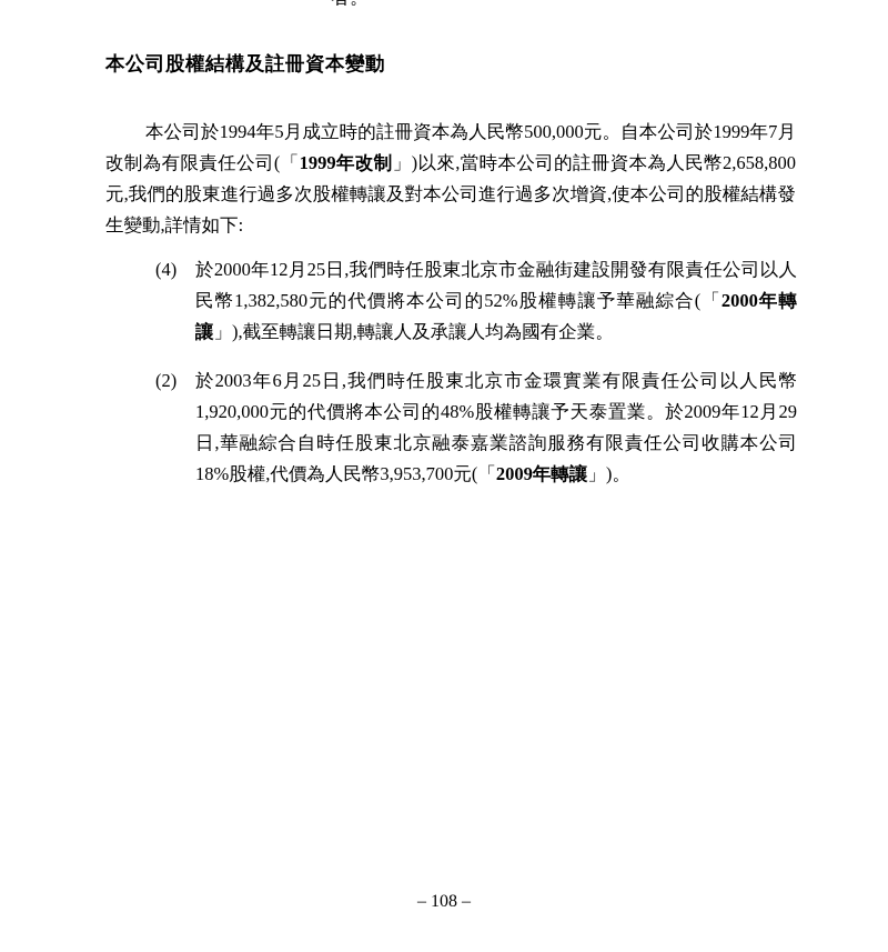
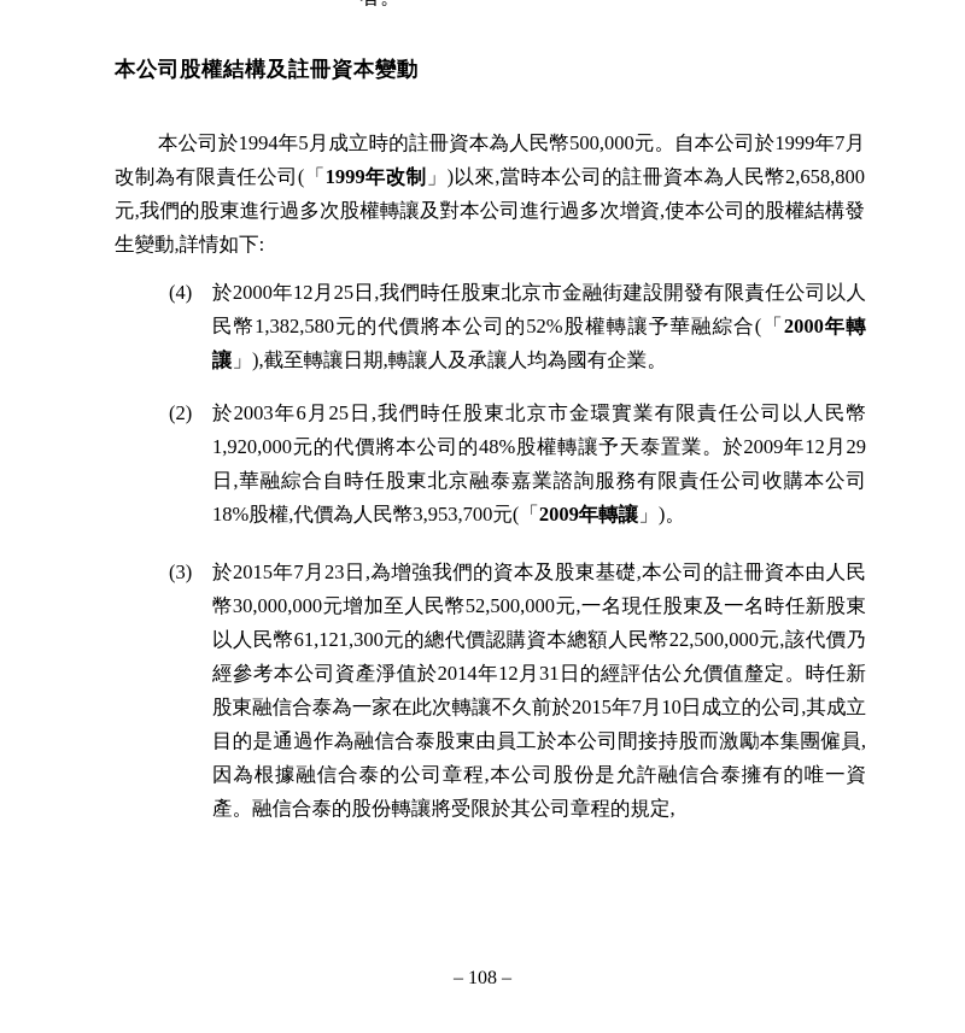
  本公司股權結構及註冊資本變動
  本公司於1994年5月成立時的註冊資本為人民幣500,000元。自本公司於1999年7月改制為有限責任公司(「1999年改制」)以來,當時本公司的註冊資本為人民幣2,658,800元,我們的股東進行過多次股權轉讓及對本公司進行過多次增資,使本公司的股權結構發生變動,詳情如下:
  (4)
  於2000年12月25日,我們時任股東北京市金融街建設開發有限責任公司以人民幣1,382,580元的代價將本公司的52%股權轉讓予華融綜合(「2000年轉讓」),截至轉讓日期,轉讓人及承讓人均為國有企業。
  (2)
  於2003年6月25日,我們時任股東北京市金環實業有限責任公司以人民幣1,920,000元的代價將本公司的48%股權轉讓予天泰置業。於2009年12月29日,華融綜合自時任股東北京融泰嘉業諮詢服務有限責任公司收購本公司18%股權,代價為人民幣3,953,700元(「2009年轉讓」)。
+ (3)
+ 於2015年7月23日,為增強我們的資本及股東基礎,本公司的註冊資本由人民幣30,000,000元增加至人民幣52,500,000元,一名現任股東及一名時任新股東以人民幣61,121,300元的總代價認購資本總額人民幣22,500,000元,該代價乃經參考本公司資產淨值於2014年12月31日的經評估公允價值釐定。時任新股東融信合泰為一家在此次轉讓不久前於2015年7月10日成立的公司,其成立目的是通過作為融信合泰股東由員工於本公司間接持股而激勵本集團僱員,因為根據融信合泰的公司章程,本公司股份是允許融信合泰擁有的唯一資產。融信合泰的股份轉讓將受限於其公司章程的規定,
  – 108 –
